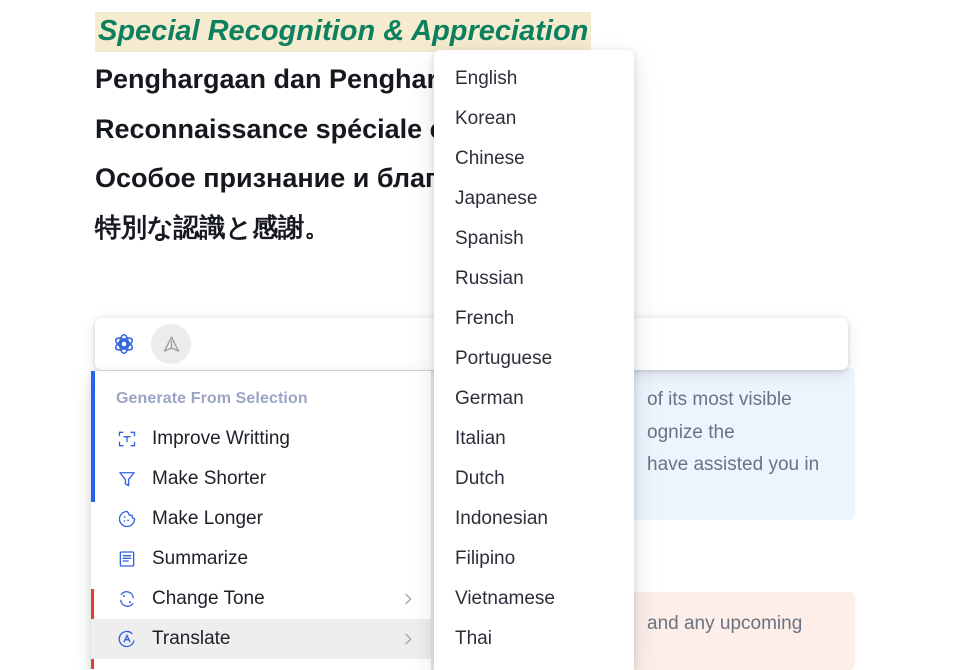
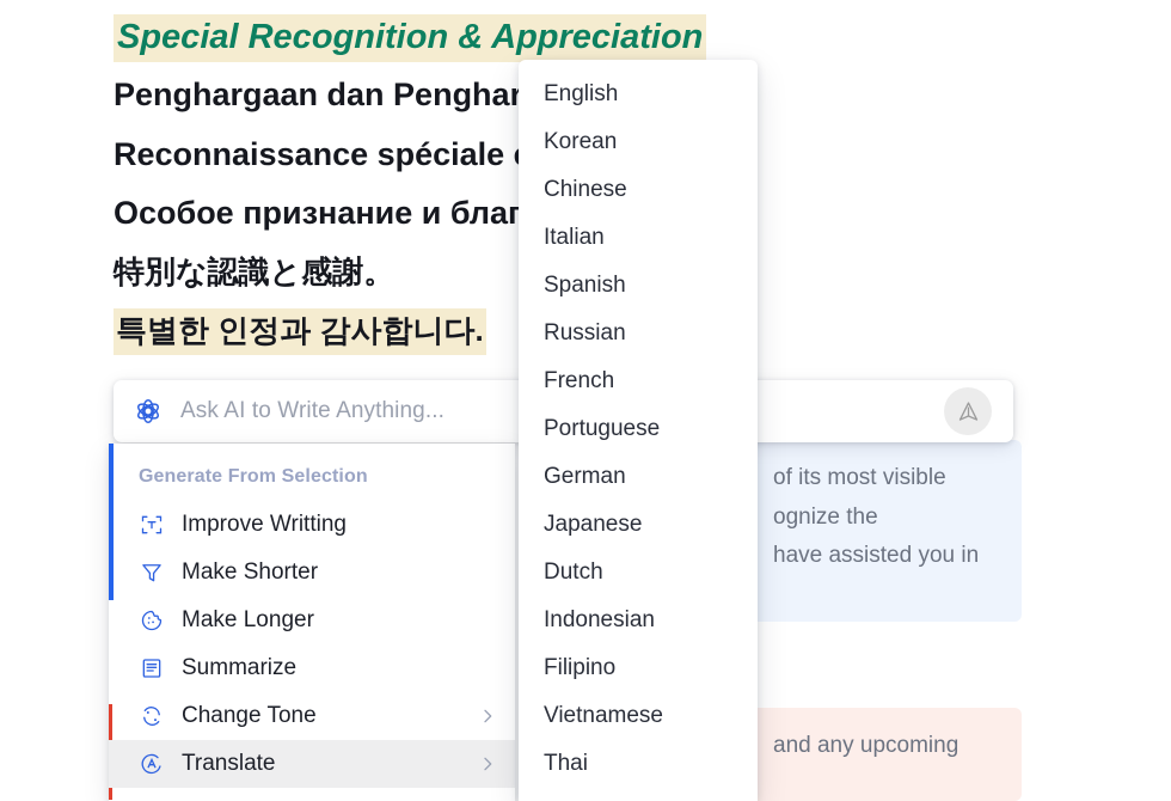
  Special Recognition & Appreciation
  Penghargaan dan Penghar
  特別な認識と感謝。
+ 특별한 인정과 감사합니다.
  of its most visible
  ognize the
  have assisted you in
  and any upcoming
+ Ask AI to Write Anything...
  Generate From Selection
  Improve Writting
  Make Shorter
  Make Longer
  Summarize
  Change Tone
  Translate
  English
  Korean
  Chinese
- Japanese
+ Italian
  Spanish
  Russian
  French
  Portuguese
  German
- Italian
+ Japanese
  Dutch
  Indonesian
  Filipino
  Vietnamese
  Thai
